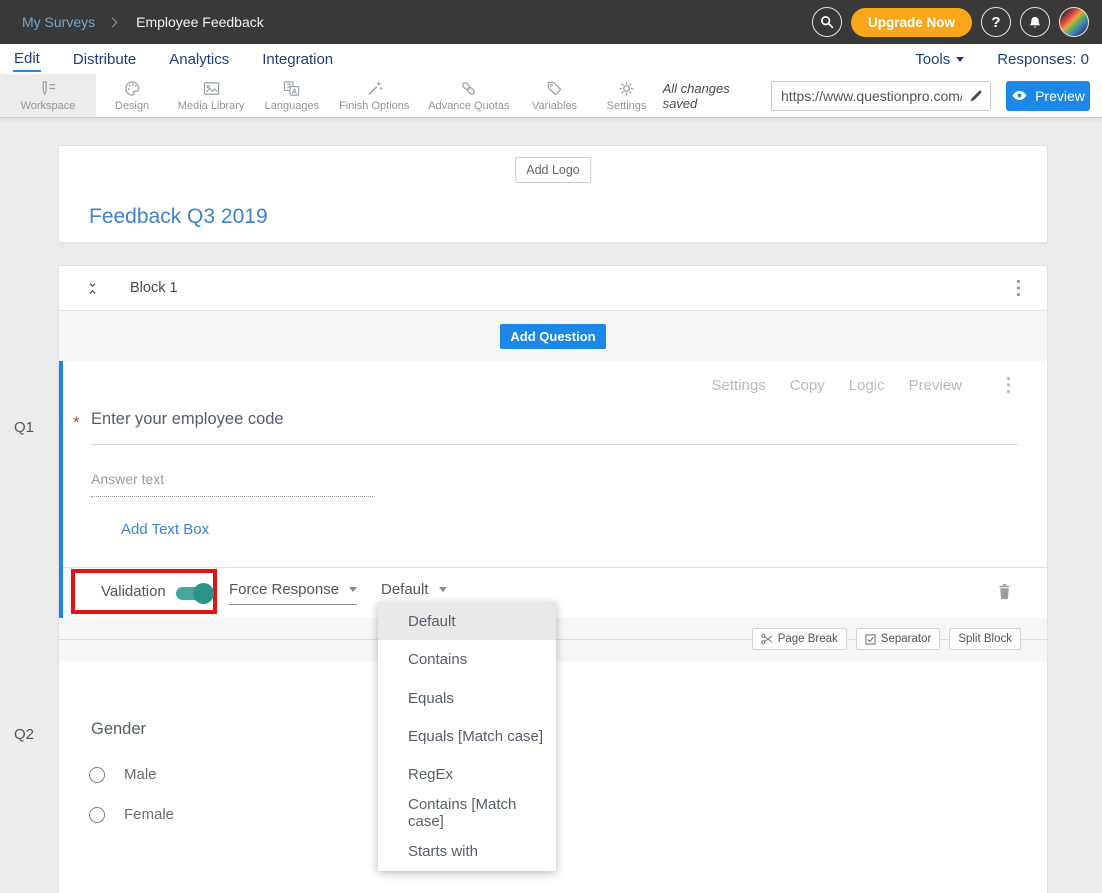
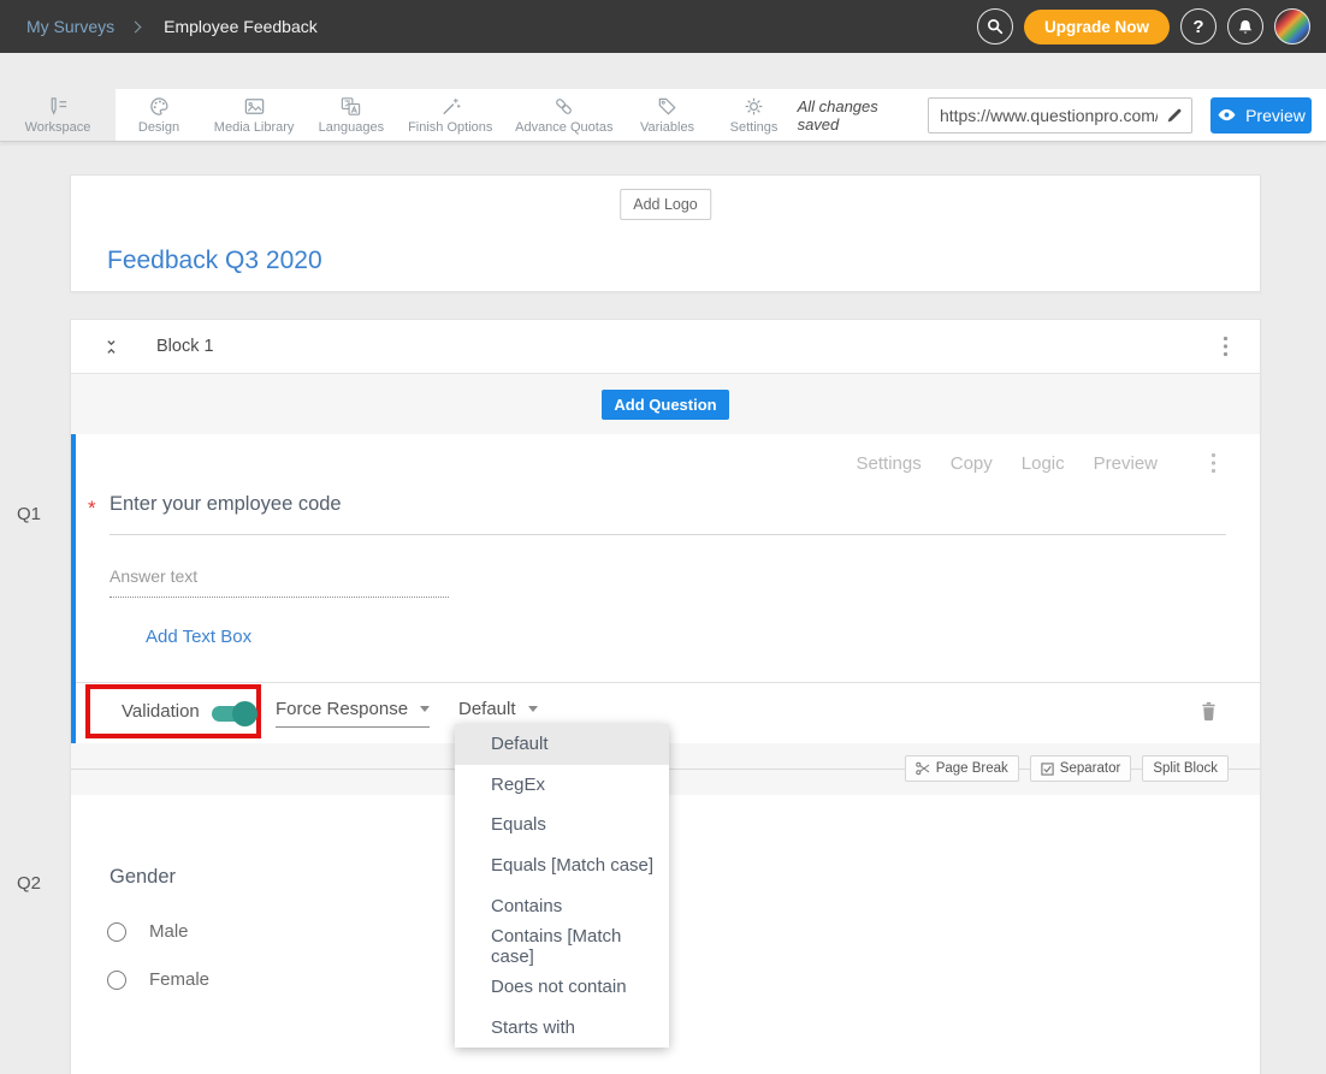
  My Surveys
  Employee Feedback
  Upgrade Now
  ?
- Edit
- Distribute
- Analytics
- Integration
- Tools
- Responses: 0
  Workspace
  Design
  Media Library
  Languages
  Finish Options
  Advance Quotas
  Variables
  Settings
  All changes saved
  https://www.questionpro.com/
  Preview
  Add Logo
- Feedback Q3 2019
+ Feedback Q3 2020
  Block 1
  Add Question
  Settings
  Copy
  Logic
  Preview
  *
  Enter your employee code
  Answer text
  Add Text Box
  Validation
  Force Response
  Default
  Page Break
  Separator
  Split Block
  Gender
  Male
  Female
  Q1
  Q2
  Default
- Contains
+ RegEx
  Equals
  Equals [Match case]
- RegEx
+ Contains
  Contains [Match case]
+ Does not contain
  Starts with
